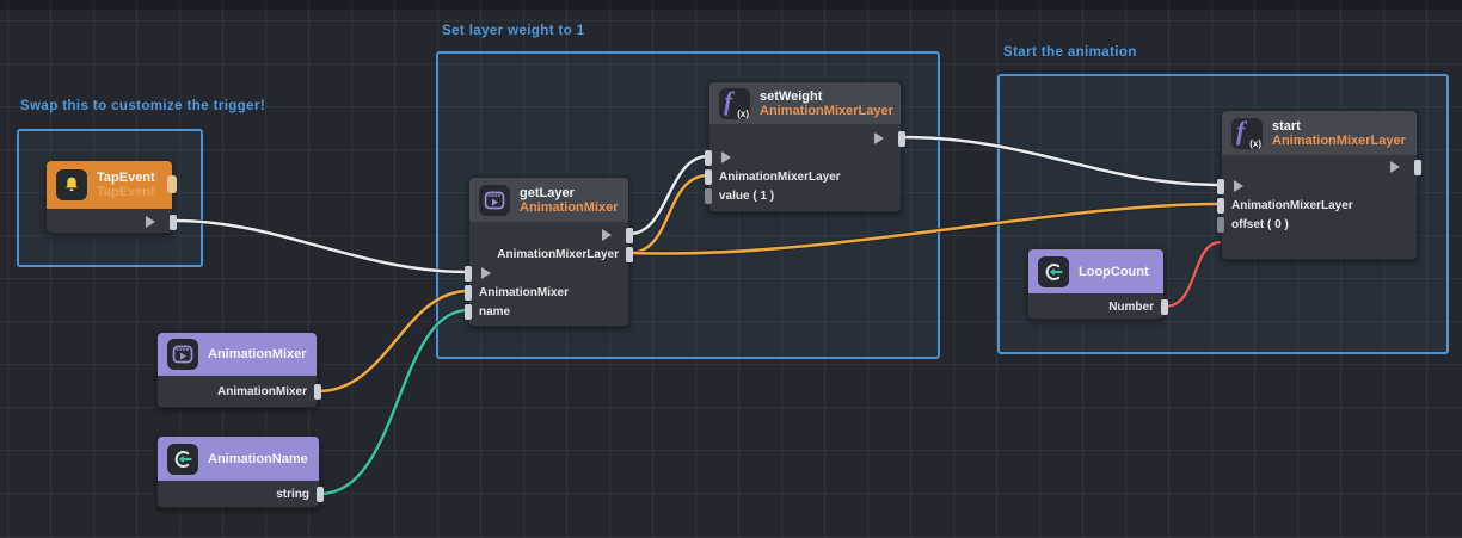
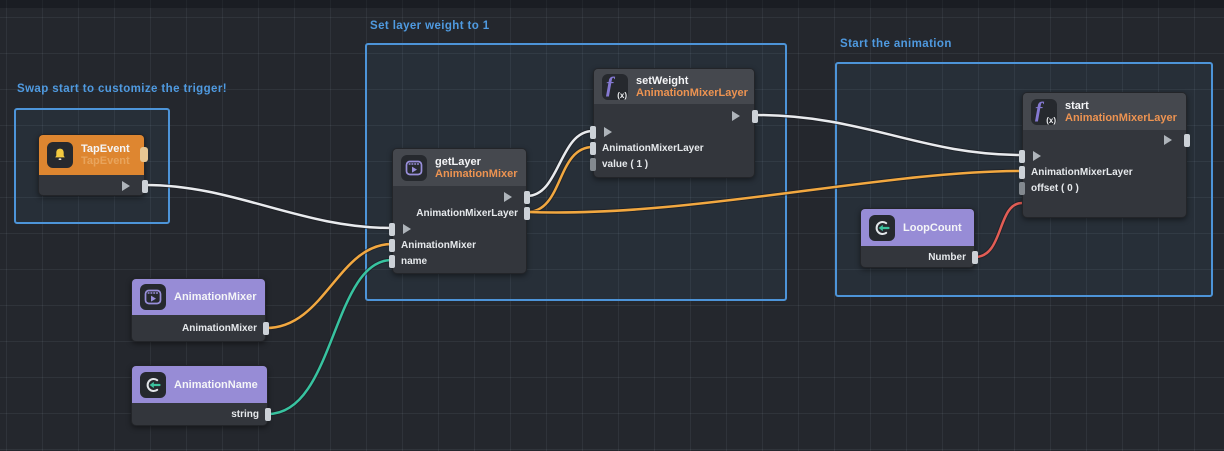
- Swap this to customize the trigger!
+ Swap start to customize the trigger!
  Set layer weight to 1
  Start the animation
  TapEvent
  TapEvent
  getLayer
  AnimationMixer
  AnimationMixerLayer
  AnimationMixer
  name
  f
  (x)
  setWeight
  AnimationMixerLayer
  AnimationMixerLayer
  value ( 1 )
  f
  (x)
  start
  AnimationMixerLayer
  AnimationMixerLayer
  offset ( 0 )
  LoopCount
  Number
  AnimationMixer
  AnimationMixer
  AnimationName
  string
